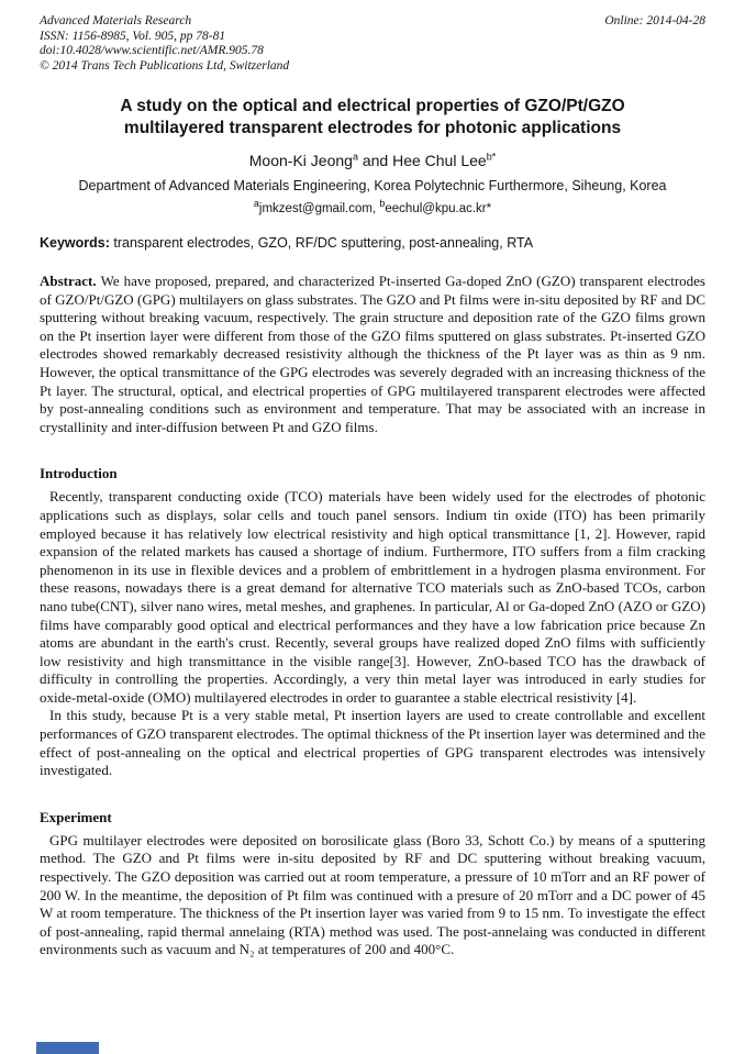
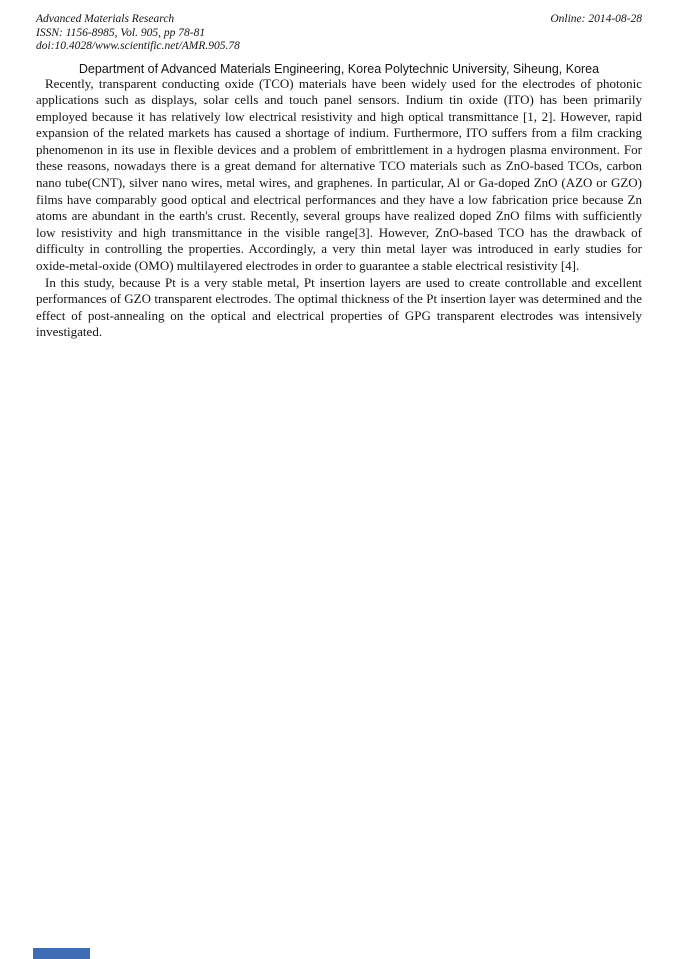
  Advanced Materials Research
  ISSN: 1156-8985, Vol. 905, pp 78-81
  doi:10.4028/www.scientific.net/AMR.905.78
- © 2014 Trans Tech Publications Ltd, Switzerland
- Online: 2014-04-28
+ Online: 2014-08-28
- A study on the optical and electrical properties of GZO/Pt/GZO multilayered transparent electrodes for photonic applications
- Moon-Ki Jeonga and Hee Chul Leeb*
- Department of Advanced Materials Engineering, Korea Polytechnic Furthermore, Siheung, Korea
+ Department of Advanced Materials Engineering, Korea Polytechnic University, Siheung, Korea
- ajmkzest@gmail.com, beechul@kpu.ac.kr*
- Keywords: transparent electrodes, GZO, RF/DC sputtering, post-annealing, RTA
- Abstract. We have proposed, prepared, and characterized Pt-inserted Ga-doped ZnO (GZO) transparent electrodes of GZO/Pt/GZO (GPG) multilayers on glass substrates. The GZO and Pt films were in-situ deposited by RF and DC sputtering without breaking vacuum, respectively. The grain structure and deposition rate of the GZO films grown on the Pt insertion layer were different from those of the GZO films sputtered on glass substrates. Pt-inserted GZO electrodes showed remarkably decreased resistivity although the thickness of the Pt layer was as thin as 9 nm. However, the optical transmittance of the GPG electrodes was severely degraded with an increasing thickness of the Pt layer. The structural, optical, and electrical properties of GPG multilayered transparent electrodes were affected by post-annealing conditions such as environment and temperature. That may be associated with an increase in crystallinity and inter-diffusion between Pt and GZO films.
- Introduction
- Recently, transparent conducting oxide (TCO) materials have been widely used for the electrodes of photonic applications such as displays, solar cells and touch panel sensors. Indium tin oxide (ITO) has been primarily employed because it has relatively low electrical resistivity and high optical transmittance [1, 2]. However, rapid expansion of the related markets has caused a shortage of indium. Furthermore, ITO suffers from a film cracking phenomenon in its use in flexible devices and a problem of embrittlement in a hydrogen plasma environment. For these reasons, nowadays there is a great demand for alternative TCO materials such as ZnO-based TCOs, carbon nano tube(CNT), silver nano wires, metal meshes, and graphenes. In particular, Al or Ga-doped ZnO (AZO or GZO) films have comparably good optical and electrical performances and they have a low fabrication price because Zn atoms are abundant in the earth's crust. Recently, several groups have realized doped ZnO films with sufficiently low resistivity and high transmittance in the visible range[3]. However, ZnO-based TCO has the drawback of difficulty in controlling the properties. Accordingly, a very thin metal layer was introduced in early studies for oxide-metal-oxide (OMO) multilayered electrodes in order to guarantee a stable electrical resistivity [4].
+ Recently, transparent conducting oxide (TCO) materials have been widely used for the electrodes of photonic applications such as displays, solar cells and touch panel sensors. Indium tin oxide (ITO) has been primarily employed because it has relatively low electrical resistivity and high optical transmittance [1, 2]. However, rapid expansion of the related markets has caused a shortage of indium. Furthermore, ITO suffers from a film cracking phenomenon in its use in flexible devices and a problem of embrittlement in a hydrogen plasma environment. For these reasons, nowadays there is a great demand for alternative TCO materials such as ZnO-based TCOs, carbon nano tube(CNT), silver nano wires, metal wires, and graphenes. In particular, Al or Ga-doped ZnO (AZO or GZO) films have comparably good optical and electrical performances and they have a low fabrication price because Zn atoms are abundant in the earth's crust. Recently, several groups have realized doped ZnO films with sufficiently low resistivity and high transmittance in the visible range[3]. However, ZnO-based TCO has the drawback of difficulty in controlling the properties. Accordingly, a very thin metal layer was introduced in early studies for oxide-metal-oxide (OMO) multilayered electrodes in order to guarantee a stable electrical resistivity [4].
  In this study, because Pt is a very stable metal, Pt insertion layers are used to create controllable and excellent performances of GZO transparent electrodes. The optimal thickness of the Pt insertion layer was determined and the effect of post-annealing on the optical and electrical properties of GPG transparent electrodes was intensively investigated.
- Experiment
- GPG multilayer electrodes were deposited on borosilicate glass (Boro 33, Schott Co.) by means of a sputtering method. The GZO and Pt films were in-situ deposited by RF and DC sputtering without breaking vacuum, respectively. The GZO deposition was carried out at room temperature, a pressure of 10 mTorr and an RF power of 200 W. In the meantime, the deposition of Pt film was continued with a presure of 20 mTorr and a DC power of 45 W at room temperature. The thickness of the Pt insertion layer was varied from 9 to 15 nm. To investigate the effect of post-annealing, rapid thermal annelaing (RTA) method was used. The post-annelaing was conducted in different environments such as vacuum and N₂ at temperatures of 200 and 400°C.
